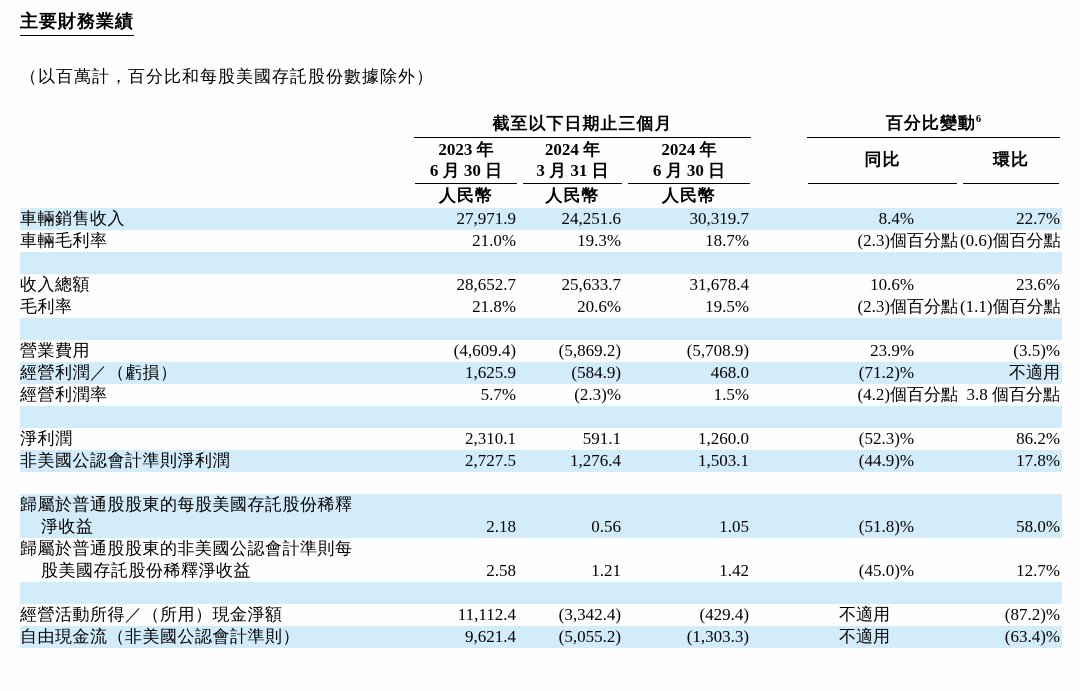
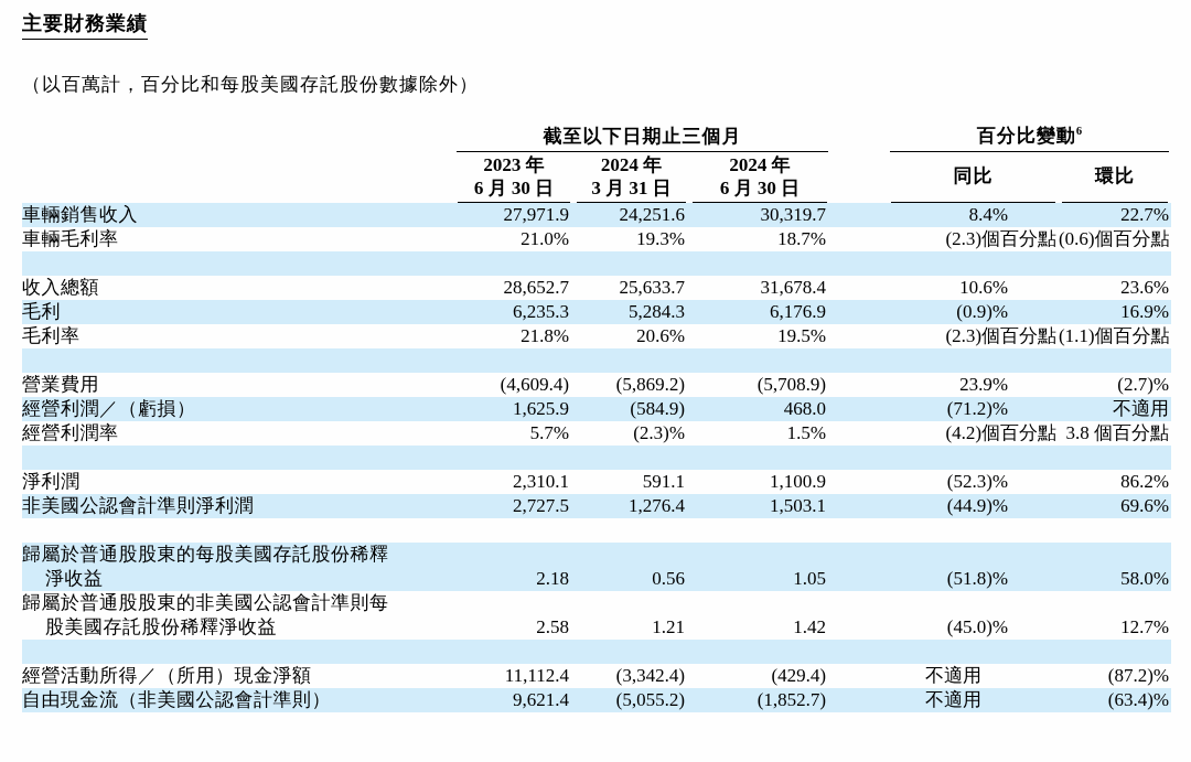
  主要財務業績
  （以百萬計，百分比和每股美國存託股份數據除外）
  	截至以下日期止三個月		百分比變動6
  	2023 年 6 月 30 日	2024 年 3 月 31 日	2024 年 6 月 30 日		同比	環比
- 	人民幣	人民幣	人民幣
  車輛銷售收入	27,971.9	24,251.6	30,319.7		8.4%	22.7%
  車輛毛利率	21.0%	19.3%	18.7%		(2.3)個百分點	(0.6)個百分點
  收入總額	28,652.7	25,633.7	31,678.4		10.6%	23.6%
+ 毛利	6,235.3	5,284.3	6,176.9		(0.9)%	16.9%
  毛利率	21.8%	20.6%	19.5%		(2.3)個百分點	(1.1)個百分點
- 營業費用	(4,609.4)	(5,869.2)	(5,708.9)		23.9%	(3.5)%
+ 營業費用	(4,609.4)	(5,869.2)	(5,708.9)		23.9%	(2.7)%
  經營利潤／（虧損）	1,625.9	(584.9)	468.0		(71.2)%	不適用
  經營利潤率	5.7%	(2.3)%	1.5%		(4.2)個百分點	3.8 個百分點
- 淨利潤	2,310.1	591.1	1,260.0		(52.3)%	86.2%
+ 淨利潤	2,310.1	591.1	1,100.9		(52.3)%	86.2%
- 非美國公認會計準則淨利潤	2,727.5	1,276.4	1,503.1		(44.9)%	17.8%
+ 非美國公認會計準則淨利潤	2,727.5	1,276.4	1,503.1		(44.9)%	69.6%
  歸屬於普通股股東的每股美國存託股份稀釋淨收益	2.18	0.56	1.05		(51.8)%	58.0%
  歸屬於普通股股東的非美國公認會計準則每股美國存託股份稀釋淨收益	2.58	1.21	1.42		(45.0)%	12.7%
  經營活動所得／（所用）現金淨額	11,112.4	(3,342.4)	(429.4)		不適用	(87.2)%
- 自由現金流（非美國公認會計準則）	9,621.4	(5,055.2)	(1,303.3)		不適用	(63.4)%
+ 自由現金流（非美國公認會計準則）	9,621.4	(5,055.2)	(1,852.7)		不適用	(63.4)%
